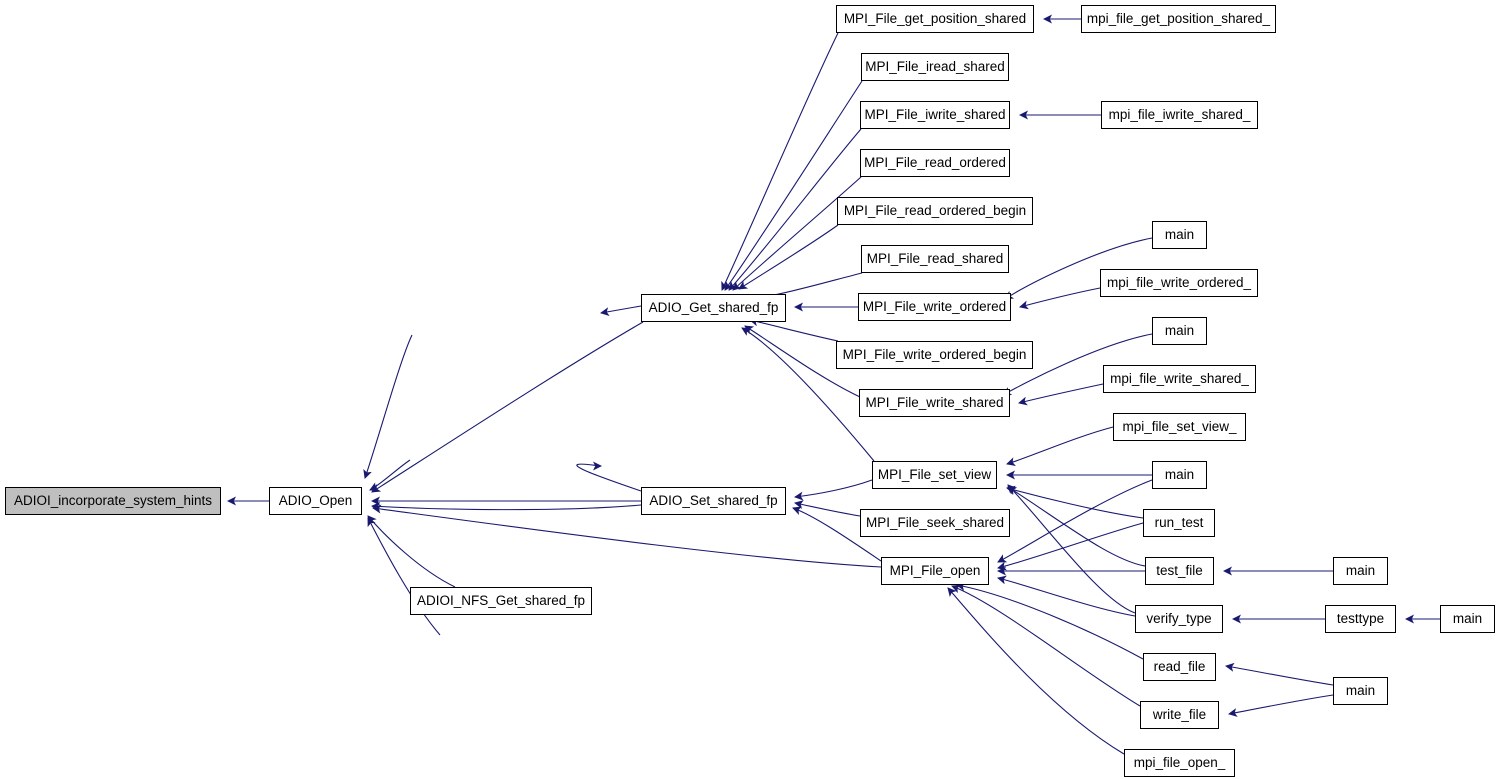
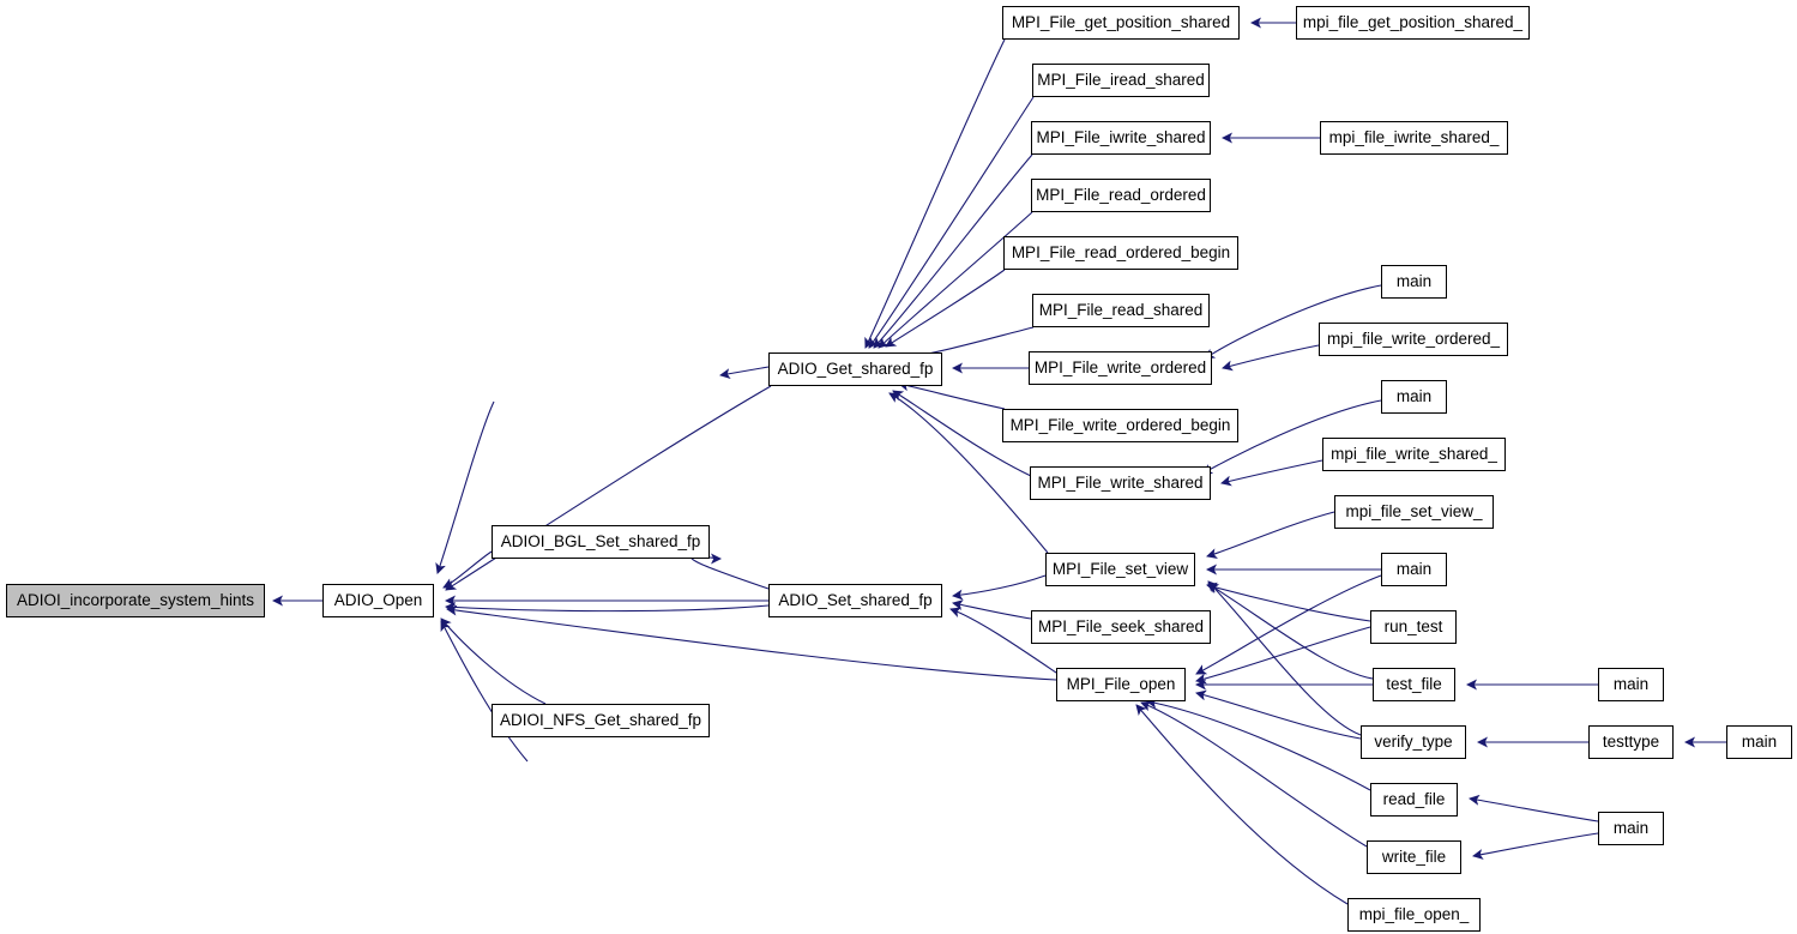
  ADIOI_incorporate_system_hints
  ADIO_Open
+ ADIOI_BGL_Set_shared_fp
  ADIOI_NFS_Get_shared_fp
  ADIO_Get_shared_fp
  ADIO_Set_shared_fp
  MPI_File_get_position_shared
  MPI_File_iread_shared
  MPI_File_iwrite_shared
  MPI_File_read_ordered
  MPI_File_read_ordered_begin
  MPI_File_read_shared
  MPI_File_write_ordered
  MPI_File_write_ordered_begin
  MPI_File_write_shared
  MPI_File_set_view
  MPI_File_seek_shared
  MPI_File_open
  mpi_file_get_position_shared_
  mpi_file_iwrite_shared_
  main
  mpi_file_write_ordered_
  main
  mpi_file_write_shared_
  mpi_file_set_view_
  main
  run_test
  test_file
  main
  verify_type
  testtype
  main
  read_file
  main
  write_file
  mpi_file_open_
